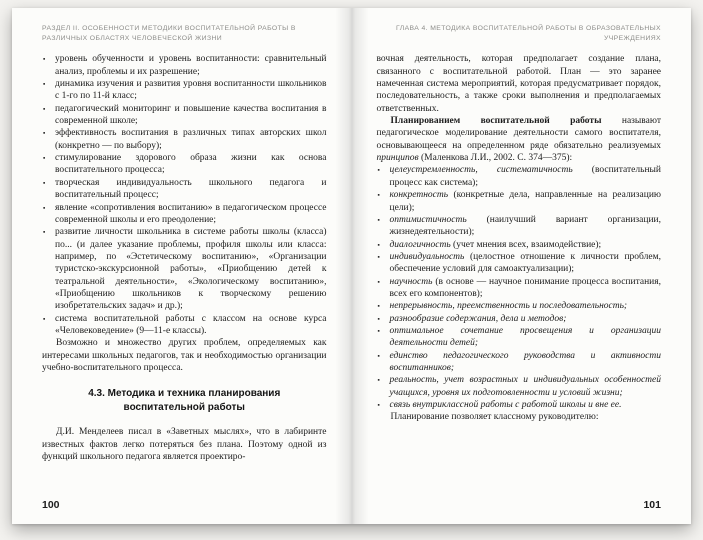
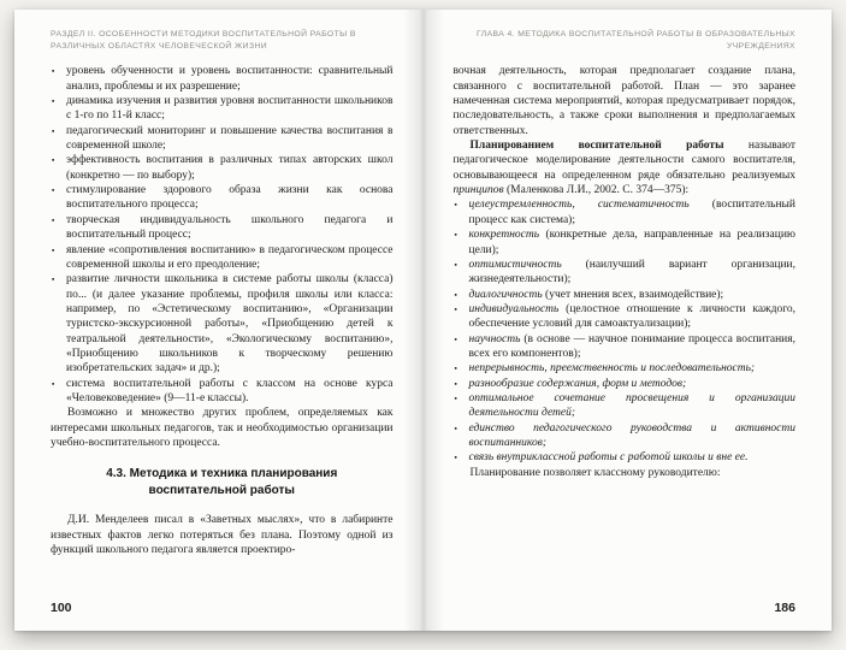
  уровень обученности и уровень воспитанности: сравнительный анализ, проблемы и их разрешение;
  динамика изучения и развития уровня воспитанности школьников с 1-го по 11-й класс;
  педагогический мониторинг и повышение качества воспитания в современной школе;
  эффективность воспитания в различных типах авторских школ (конкретно — по выбору);
  стимулирование здорового образа жизни как основа воспитательного процесса;
  творческая индивидуальность школьного педагога и воспитательный процесс;
  явление «сопротивления воспитанию» в педагогическом процессе современной школы и его преодоление;
  развитие личности школьника в системе работы школы (класса) по... (и далее указание проблемы, профиля школы или класса: например, по «Эстетическому воспитанию», «Организации туристско-экскурсионной работы», «Приобщению детей к театральной деятельности», «Экологическому воспитанию», «Приобщению школьников к творческому решению изобретательских задач» и др.);
  система воспитательной работы с классом на основе курса «Человековедение» (9—11-е классы).
  Возможно и множество других проблем, определяемых как интересами школьных педагогов, так и необходимостью организации учебно-воспитательного процесса.
  4.3. Методика и техника планирования воспитательной работы
  Д.И. Менделеев писал в «Заветных мыслях», что в лабиринте известных фактов легко потеряться без плана. Поэтому одной из функций школьного педагога является проектиро-
  100
  вочная деятельность, которая предполагает создание плана, связанного с воспитательной работой. План — это заранее намеченная система мероприятий, которая предусматривает порядок, последовательность, а также сроки выполнения и предполагаемых ответственных.
  Планированием воспитательной работы называют педагогическое моделирование деятельности самого воспитателя, основывающееся на определенном ряде обязательно реализуемых принципов (Маленкова Л.И., 2002. С. 374—375):
  целеустремленность, систематичность (воспитательный процесс как система);
  конкретность (конкретные дела, направленные на реализацию цели);
  оптимистичность (наилучший вариант организации, жизнедеятельности);
  диалогичность (учет мнения всех, взаимодействие);
- индивидуальность (целостное отношение к личности проблем, обеспечение условий для самоактуализации);
+ индивидуальность (целостное отношение к личности каждого, обеспечение условий для самоактуализации);
  научность (в основе — научное понимание процесса воспитания, всех его компонентов);
  непрерывность, преемственность и последовательность;
- разнообразие содержания, дела и методов;
+ разнообразие содержания, форм и методов;
  оптимальное сочетание просвещения и организации деятельности детей;
  единство педагогического руководства и активности воспитанников;
- реальность, учет возрастных и индивидуальных особенностей учащихся, уровня их подготовленности и условий жизни;
  связь внутриклассной работы с работой школы и вне ее.
  Планирование позволяет классному руководителю:
- 101
+ 186
